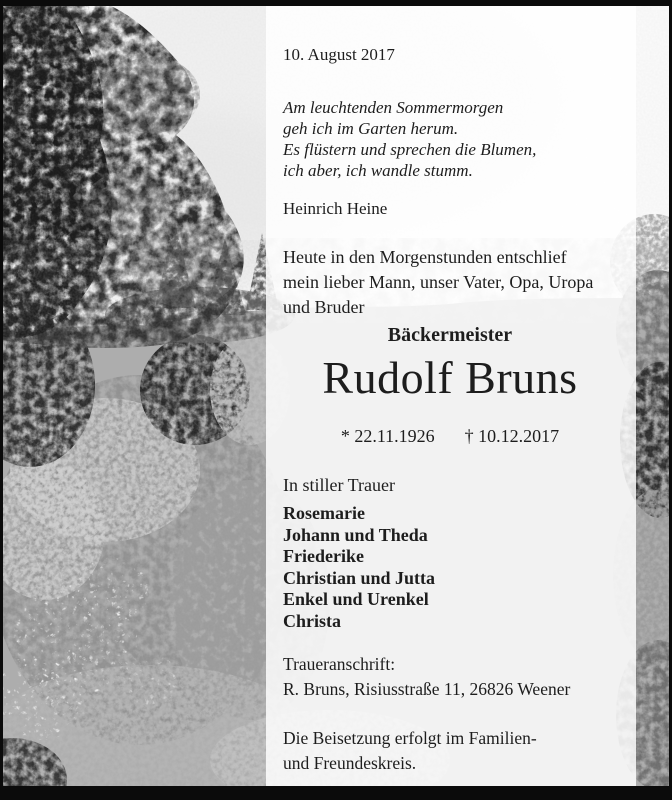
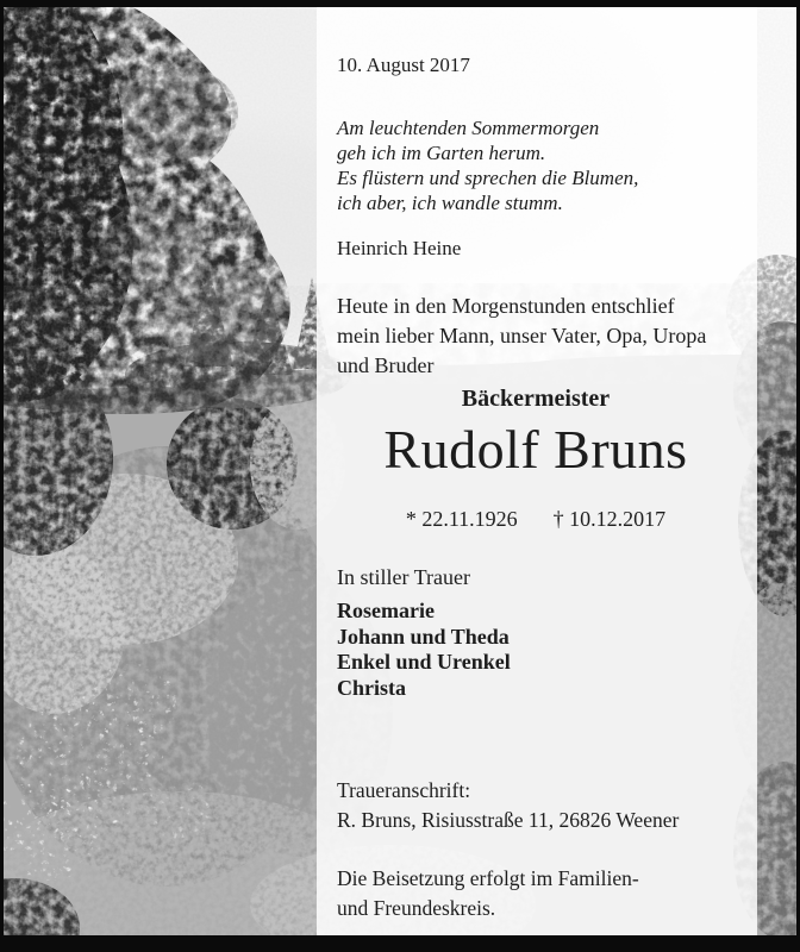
  10. August 2017
  Am leuchtenden Sommermorgen
  geh ich im Garten herum.
  Es flüstern und sprechen die Blumen,
  ich aber, ich wandle stumm.
  Heinrich Heine
  Heute in den Morgenstunden entschlief
  mein lieber Mann, unser Vater, Opa, Uropa
  und Bruder
  Bäckermeister
  Rudolf Bruns
  * 22.11.1926
  † 10.12.2017
  In stiller Trauer
  Rosemarie
  Johann und Theda
- Friederike
- Christian und Jutta
  Enkel und Urenkel
  Christa
  Traueranschrift:
  R. Bruns, Risiusstraße 11, 26826 Weener
  Die Beisetzung erfolgt im Familien-
  und Freundeskreis.
